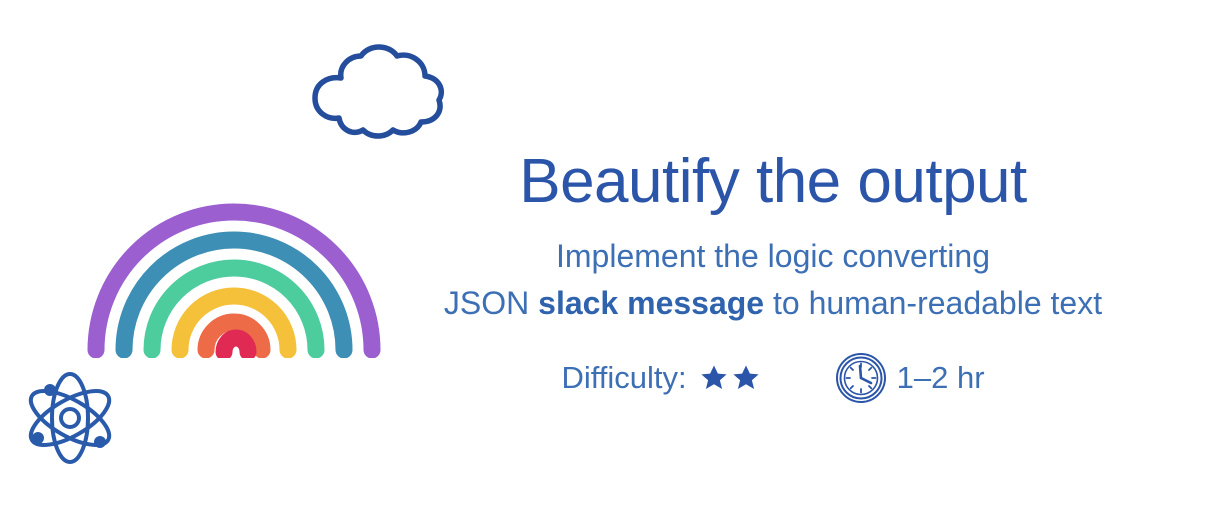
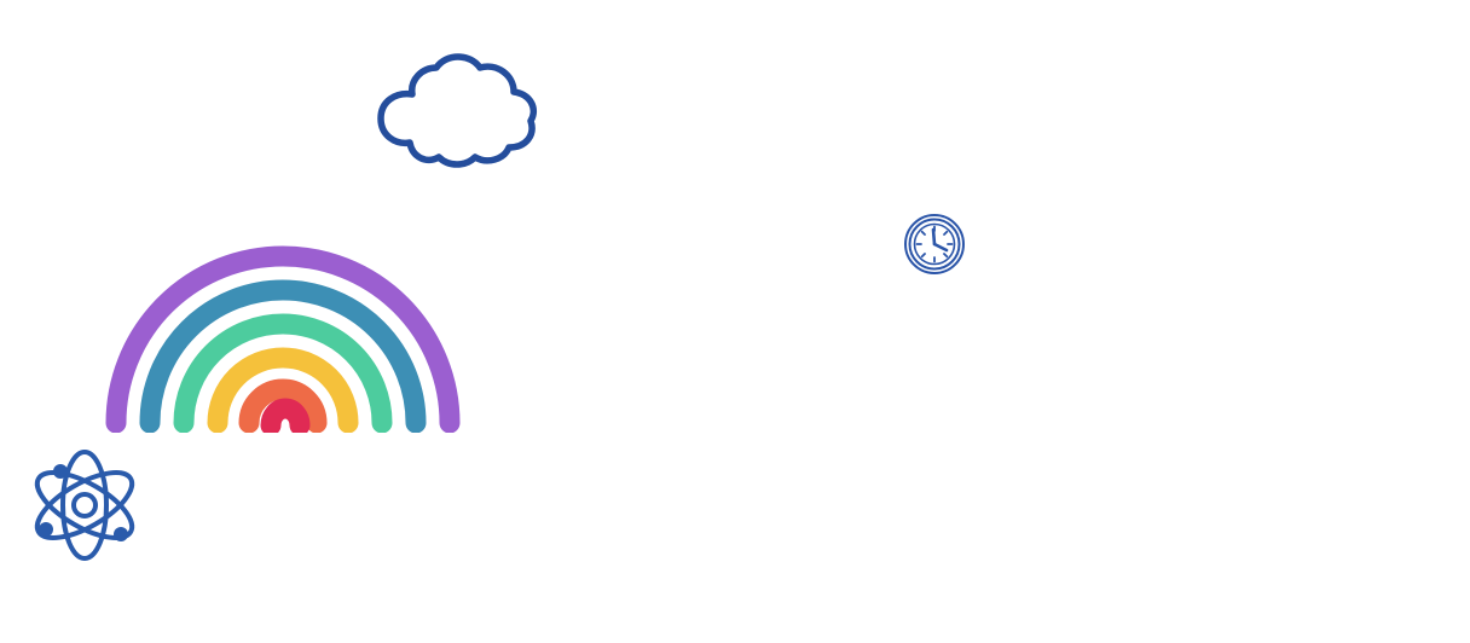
- Beautify the output
- Implement the logic converting
- JSON slack message to human-readable text
- Difficulty:
- 1–2 hr
